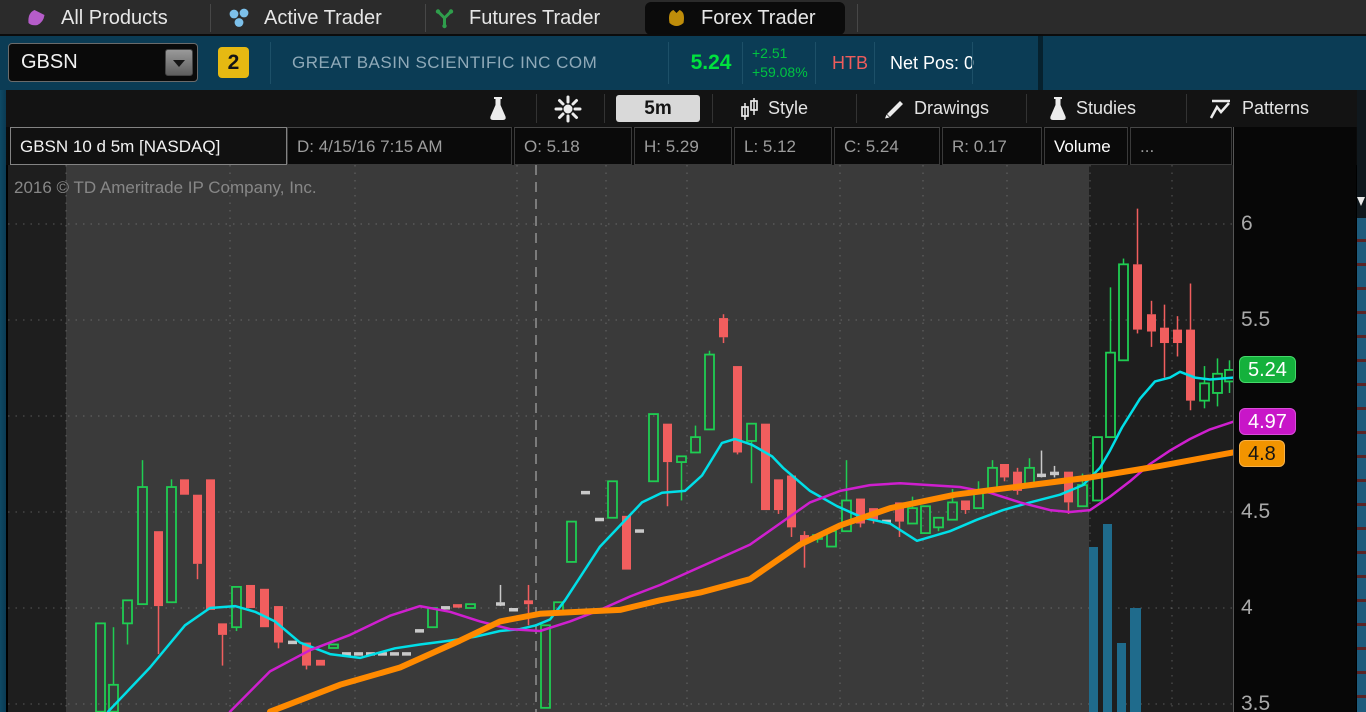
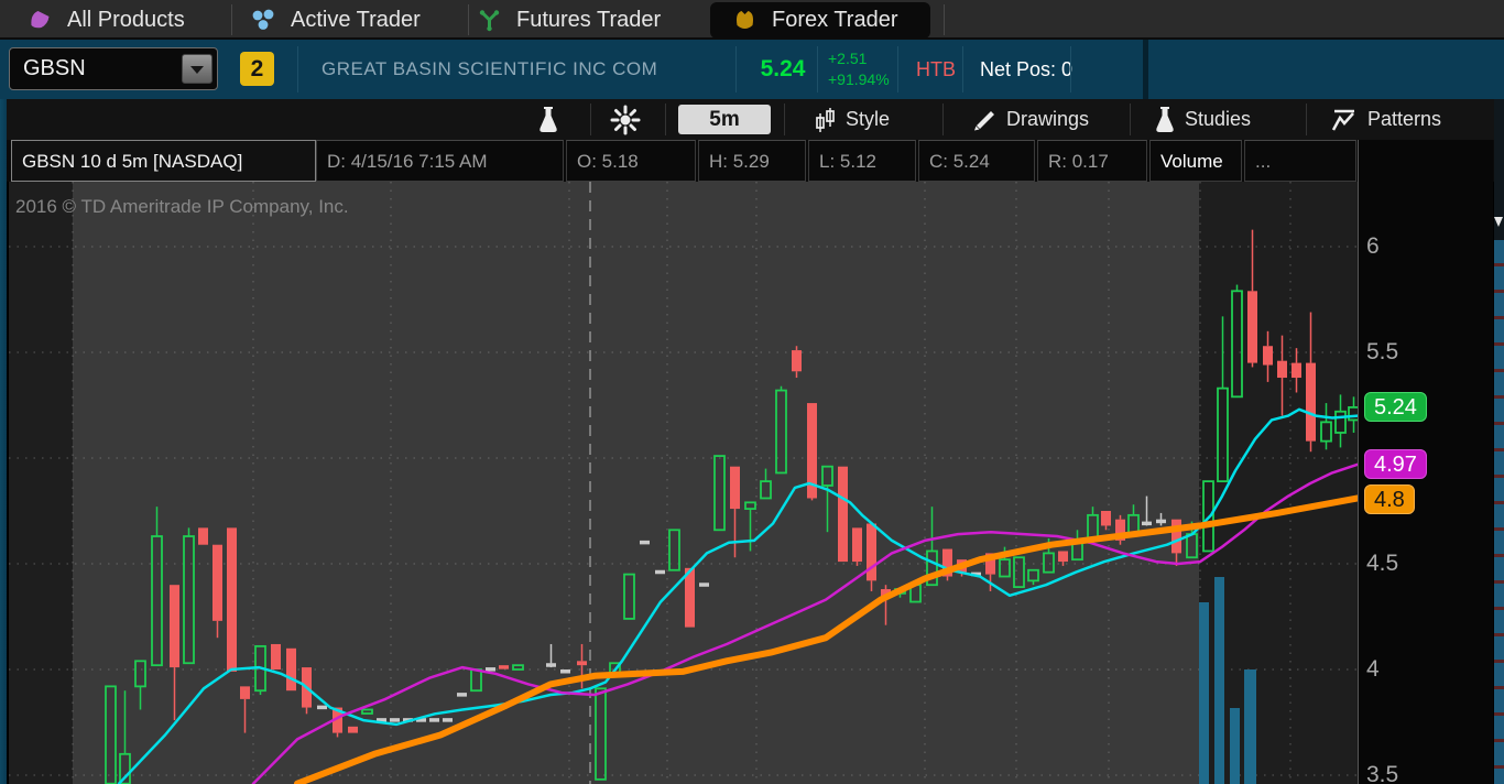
  All Products
  Active Trader
  Futures Trader
  Forex Trader
  GBSN
  2
  GREAT BASIN SCIENTIFIC INC COM
  5.24
  +2.51
- +59.08%
+ +91.94%
  HTB
  Net Pos: 0
  5m
  Style
  Drawings
  Studies
  Patterns
  GBSN 10 d 5m [NASDAQ]
  D: 4/15/16 7:15 AM
  O: 5.18
  H: 5.29
  L: 5.12
  C: 5.24
  R: 0.17
  Volume
  ...
  2016 © TD Ameritrade IP Company, Inc.
  6
  5.5
  4.5
  4
  3.5
  5.24
  4.97
  4.8
